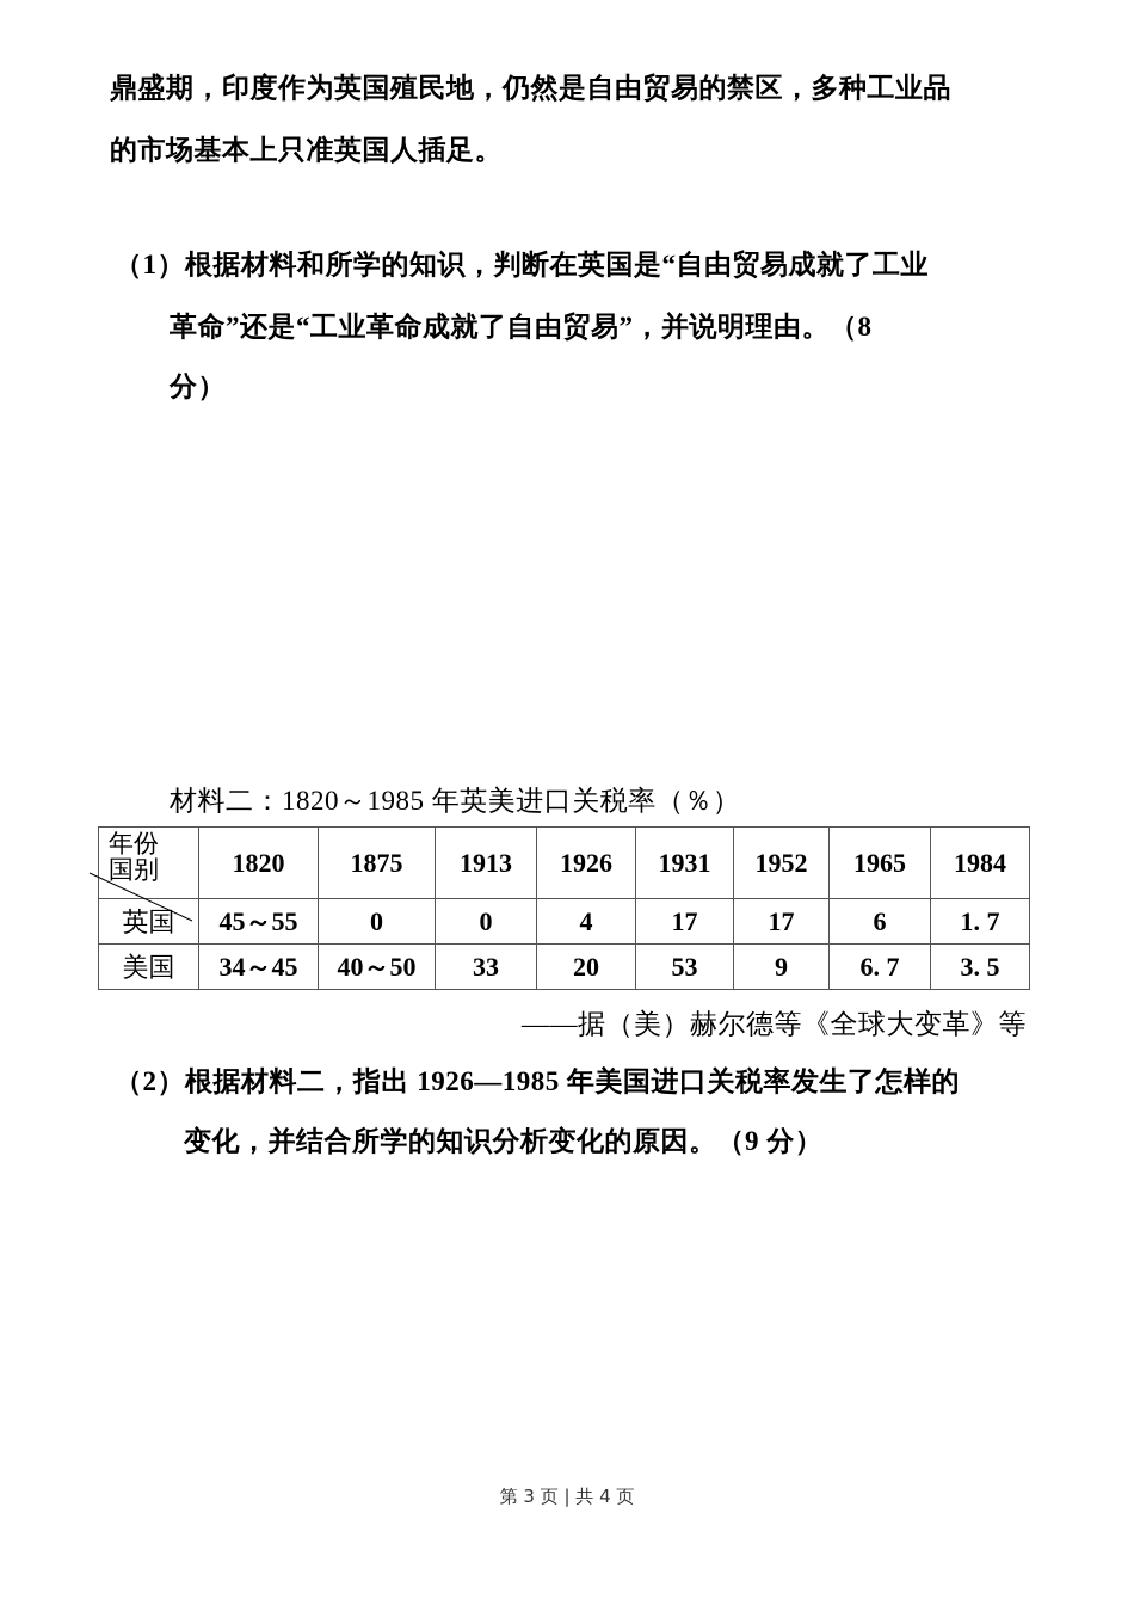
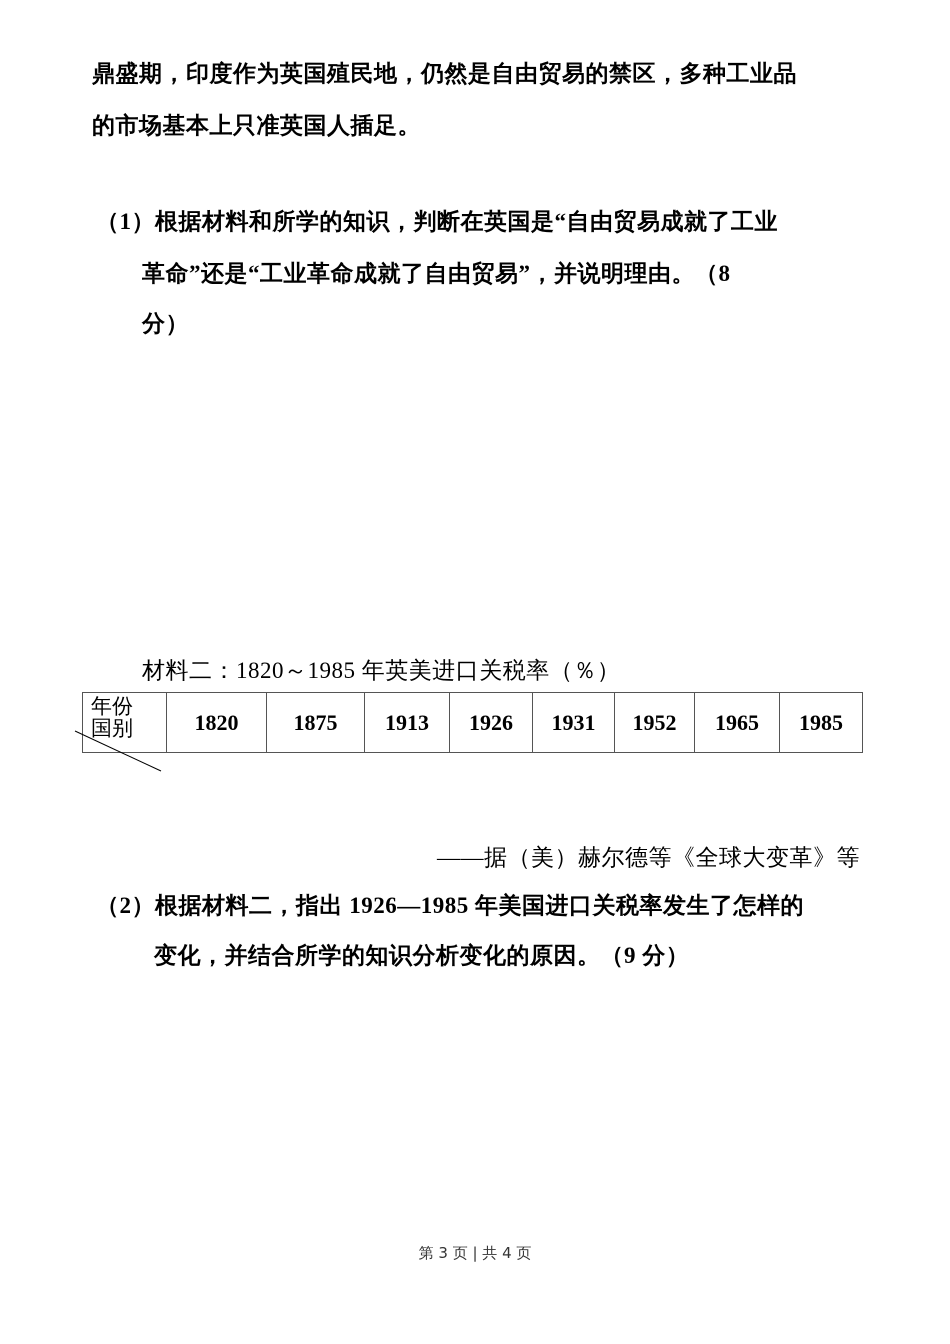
  鼎盛期，印度作为英国殖民地，仍然是自由贸易的禁区，多种工业品
  的市场基本上只准英国人插足。
  （1）根据材料和所学的知识，判断在英国是“自由贸易成就了工业
  革命”还是“工业革命成就了自由贸易”，并说明理由。（8
  分）
  材料二：1820～1985 年英美进口关税率（％）
- 年份 国别	1820	1875	1913	1926	1931	1952	1965	1984
+ 年份 国别	1820	1875	1913	1926	1931	1952	1965	1985
- 英国	45～55	0	0	4	17	17	6	1. 7
- 美国	34～45	40～50	33	20	53	9	6. 7	3. 5
  ——据（美）赫尔德等《全球大变革》等
  （2）根据材料二，指出 1926—1985 年美国进口关税率发生了怎样的
  变化，并结合所学的知识分析变化的原因。（9 分）
  第 3 页 | 共 4 页
